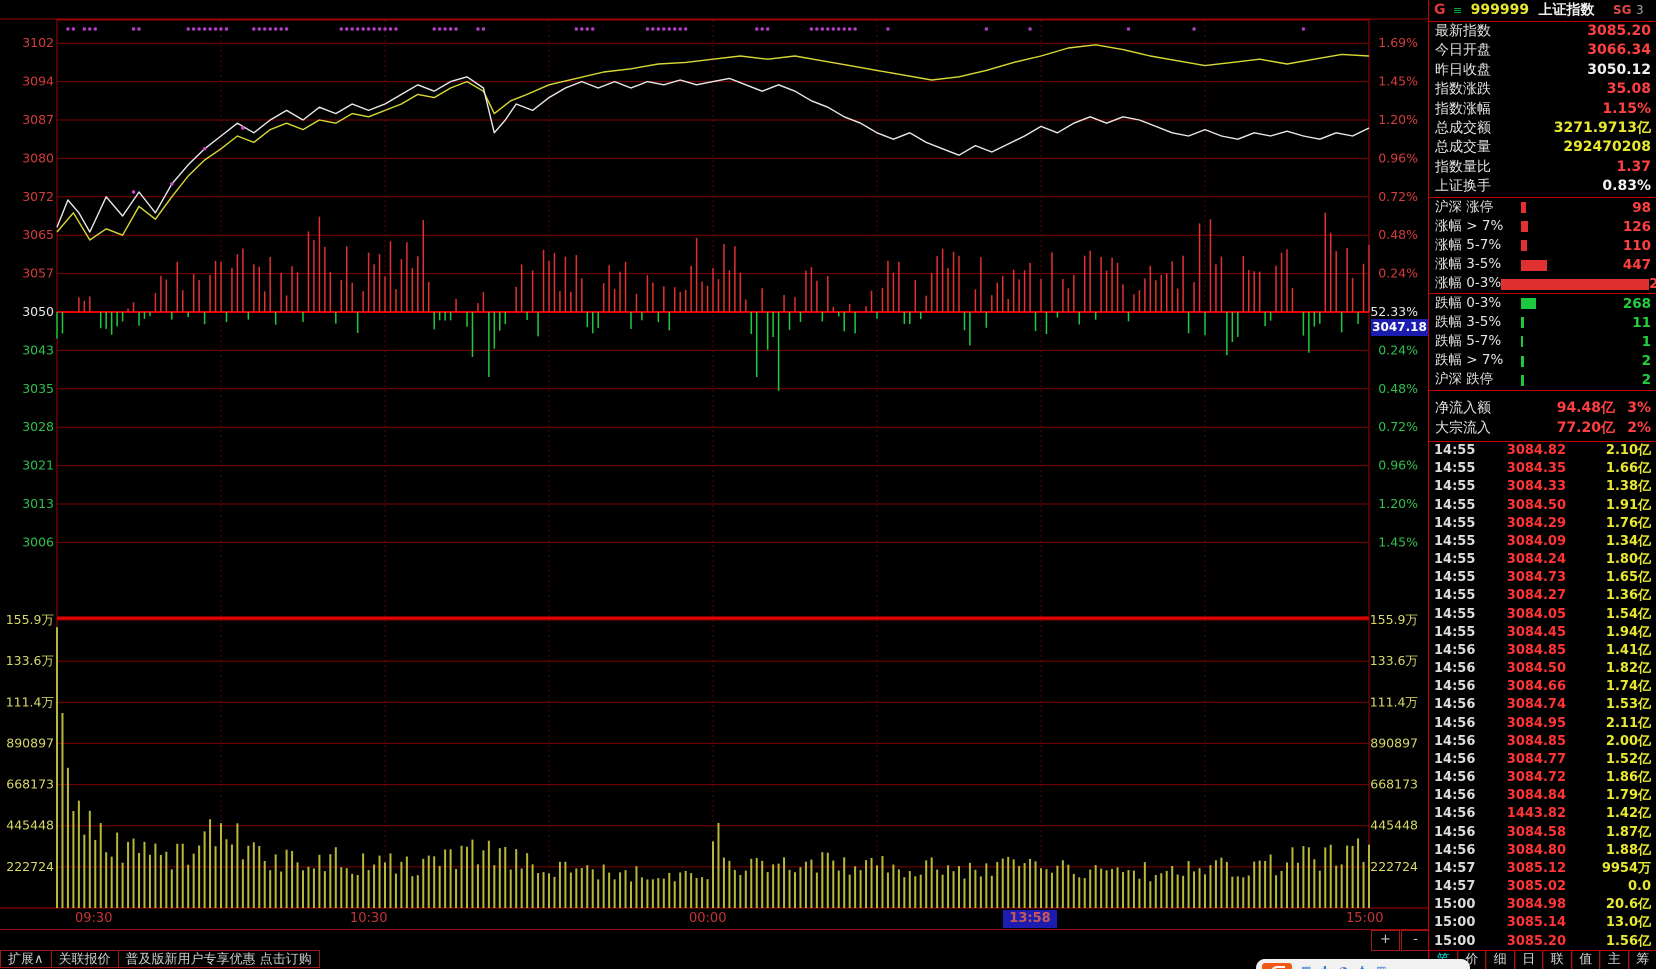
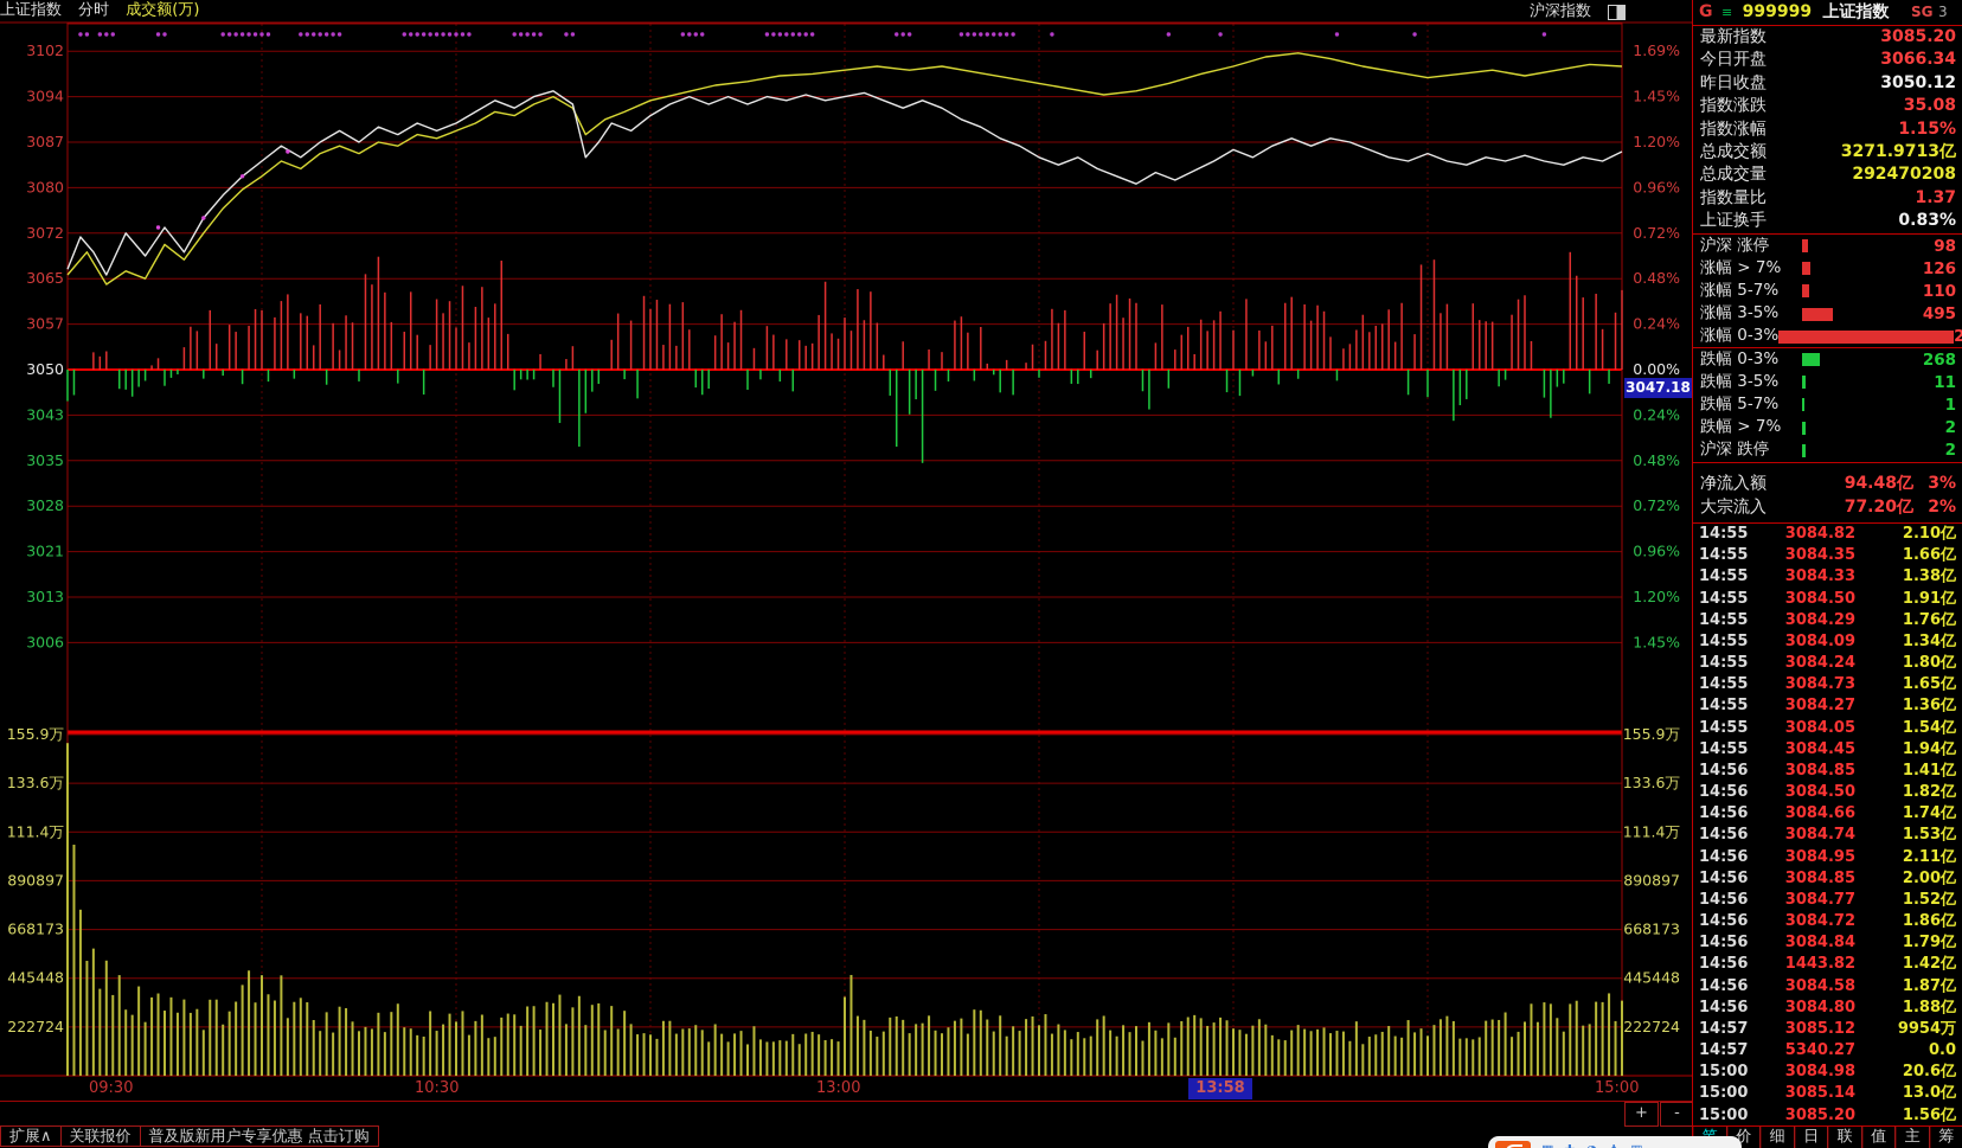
+ 上证指数 分时 成交额(万)
+ 沪深指数
  3102
  1.69%
  3094
  1.45%
  3087
  1.20%
  3080
  0.96%
  3072
  0.72%
  3065
  0.48%
  3057
  0.24%
  3050
- 52.33%
+ 0.00%
  3043
  0.24%
  3035
  0.48%
  3028
  0.72%
  3021
  0.96%
  3013
  1.20%
  3006
  1.45%
  155.9万
  155.9万
  133.6万
  133.6万
  111.4万
  111.4万
  890897
  890897
  668173
  668173
  445448
  445448
  222724
  222724
  3047.18
  13:58
  09:30
  10:30
- 00:00
+ 13:00
  15:00
  +
  -
  扩展∧
  关联报价
  普及版新用户专享优惠 点击订购
  G ≡ 999999 上证指数 SG 3
  最新指数
  3085.20
  今日开盘
  3066.34
  昨日收盘
  3050.12
  指数涨跌
  35.08
  指数涨幅
  1.15%
  总成交额
  3271.9713亿
  总成交量
  292470208
  指数量比
  1.37
  上证换手
  0.83%
  沪深 涨停
  98
  涨幅 > 7%
  126
  涨幅 5-7%
  110
  涨幅 3-5%
- 447
+ 495
  涨幅 0-3%
  跌幅 0-3%
  268
  跌幅 3-5%
  11
  跌幅 5-7%
  1
  跌幅 > 7%
  2
  沪深 跌停
  2
  净流入额
  94.48亿
  3%
  大宗流入
  77.20亿
  2%
  14:55
  3084.82
  2.10亿
  14:55
  3084.35
  1.66亿
  14:55
  3084.33
  1.38亿
  14:55
  3084.50
  1.91亿
  14:55
  3084.29
  1.76亿
  14:55
  3084.09
  1.34亿
  14:55
  3084.24
  1.80亿
  14:55
  3084.73
  1.65亿
  14:55
  3084.27
  1.36亿
  14:55
  3084.05
  1.54亿
  14:55
  3084.45
  1.94亿
  14:56
  3084.85
  1.41亿
  14:56
  3084.50
  1.82亿
  14:56
  3084.66
  1.74亿
  14:56
  3084.74
  1.53亿
  14:56
  3084.95
  2.11亿
  14:56
  3084.85
  2.00亿
  14:56
  3084.77
  1.52亿
  14:56
  3084.72
  1.86亿
  14:56
  3084.84
  1.79亿
  14:56
  1443.82
  1.42亿
  14:56
  3084.58
  1.87亿
  14:56
  3084.80
  1.88亿
  14:57
  3085.12
  9954万
  14:57
- 3085.02
+ 5340.27
  0.0
  15:00
  3084.98
  20.6亿
  15:00
  3085.14
  13.0亿
  15:00
  3085.20
  1.56亿
  价
  细
  日
  联
  值
  主
  筹
